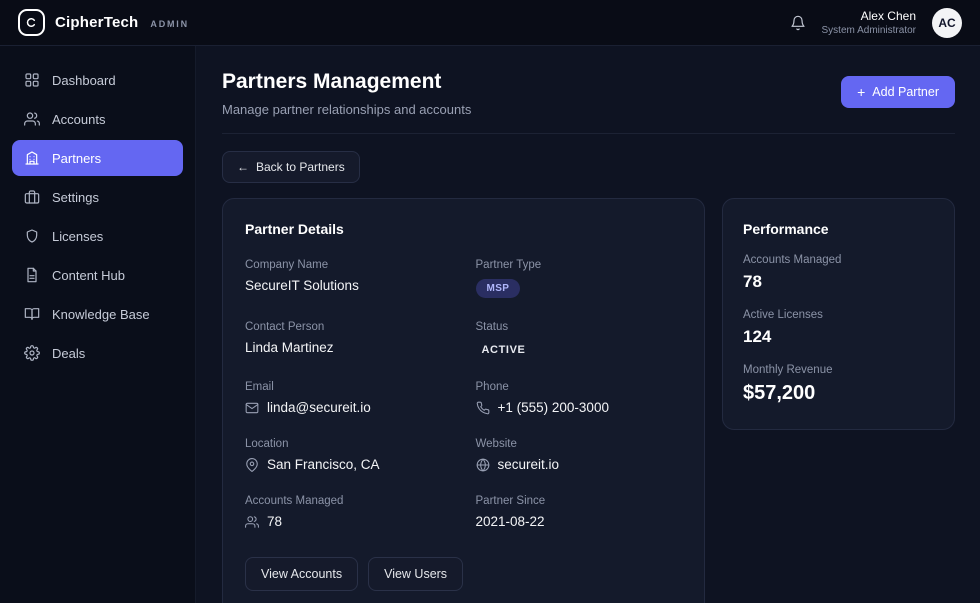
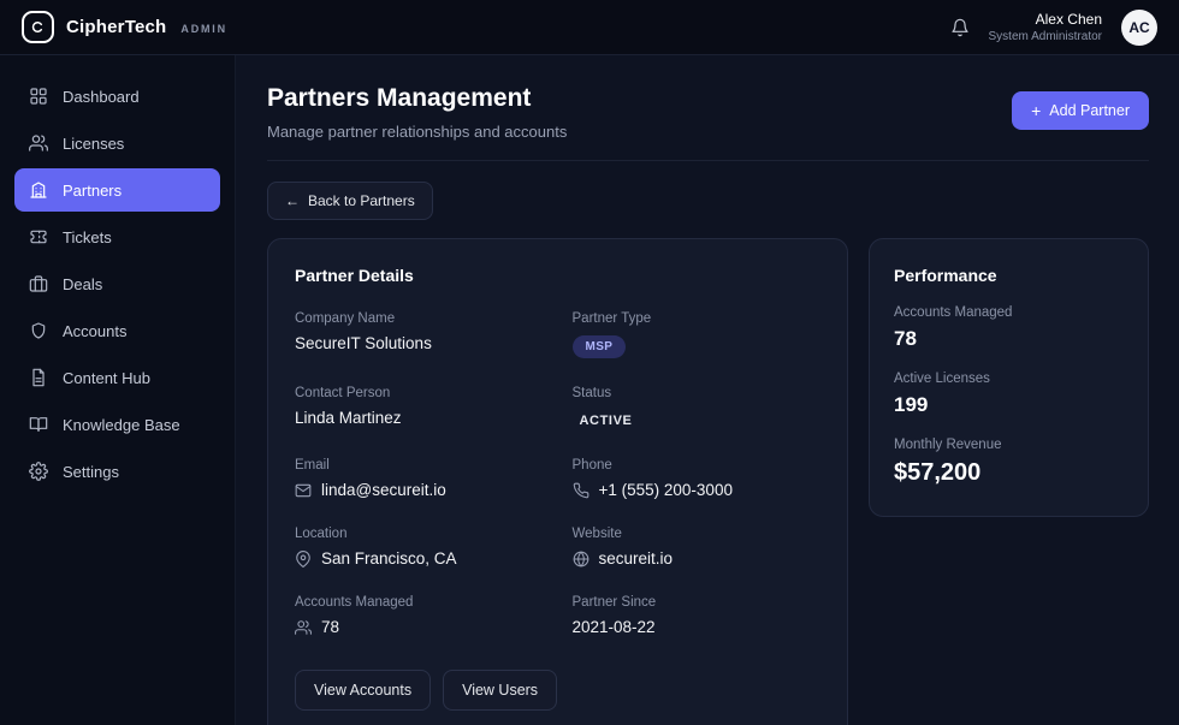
  CipherTech
  ADMIN
  Alex Chen
  System Administrator
  AC
  Dashboard
- Accounts
+ Licenses
  Partners
+ Tickets
- Settings
+ Deals
- Licenses
+ Accounts
  Content Hub
  Knowledge Base
- Deals
+ Settings
  Partners Management
  Manage partner relationships and accounts
  +
  Add Partner
  ←
  Back to Partners
  Partner Details
  Company Name
  SecureIT Solutions
  Partner Type
  MSP
  Contact Person
  Linda Martinez
  Status
  ACTIVE
  Email
  linda@secureit.io
  Phone
  +1 (555) 200-3000
  Location
  San Francisco, CA
  Website
  secureit.io
  Accounts Managed
  78
  Partner Since
  2021-08-22
  View Accounts
  View Users
  Performance
  Accounts Managed
  78
  Active Licenses
- 124
+ 199
  Monthly Revenue
  $57,200
